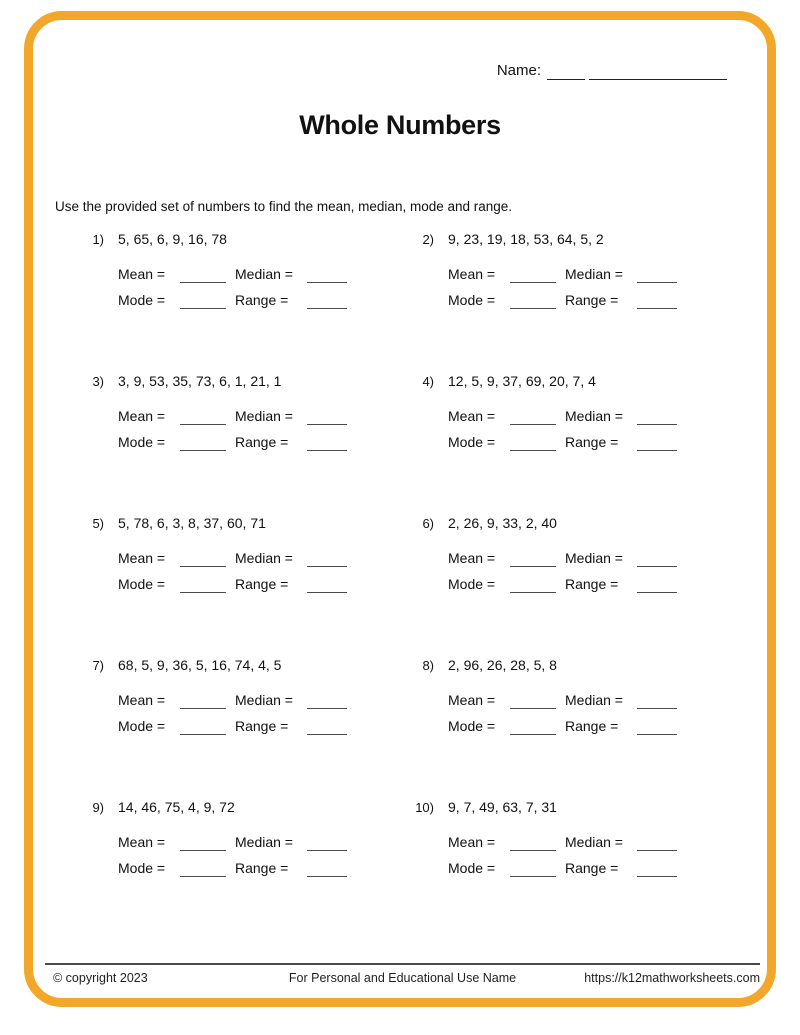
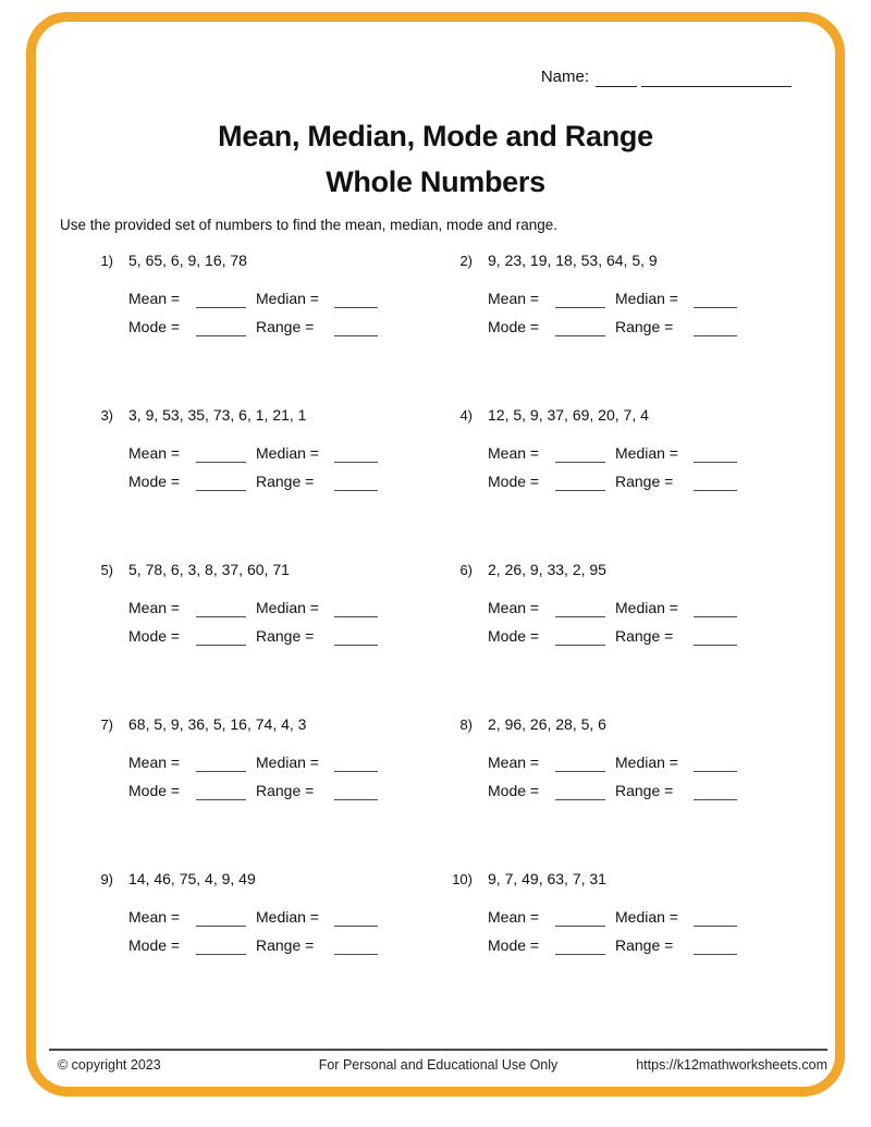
  Name:
+ Mean, Median, Mode and Range
  Whole Numbers
  Use the provided set of numbers to find the mean, median, mode and range.
  1)
  5, 65, 6, 9, 16, 78
  Mean =
  Median =
  Mode =
  Range =
  2)
- 9, 23, 19, 18, 53, 64, 5, 2
+ 9, 23, 19, 18, 53, 64, 5, 9
  Mean =
  Median =
  Mode =
  Range =
  3)
  3, 9, 53, 35, 73, 6, 1, 21, 1
  Mean =
  Median =
  Mode =
  Range =
  4)
  12, 5, 9, 37, 69, 20, 7, 4
  Mean =
  Median =
  Mode =
  Range =
  5)
  5, 78, 6, 3, 8, 37, 60, 71
  Mean =
  Median =
  Mode =
  Range =
  6)
- 2, 26, 9, 33, 2, 40
+ 2, 26, 9, 33, 2, 95
  Mean =
  Median =
  Mode =
  Range =
  7)
- 68, 5, 9, 36, 5, 16, 74, 4, 5
+ 68, 5, 9, 36, 5, 16, 74, 4, 3
  Mean =
  Median =
  Mode =
  Range =
  8)
- 2, 96, 26, 28, 5, 8
+ 2, 96, 26, 28, 5, 6
  Mean =
  Median =
  Mode =
  Range =
  9)
- 14, 46, 75, 4, 9, 72
+ 14, 46, 75, 4, 9, 49
  Mean =
  Median =
  Mode =
  Range =
  10)
  9, 7, 49, 63, 7, 31
  Mean =
  Median =
  Mode =
  Range =
  © copyright 2023
- For Personal and Educational Use Name
+ For Personal and Educational Use Only
  https://k12mathworksheets.com
